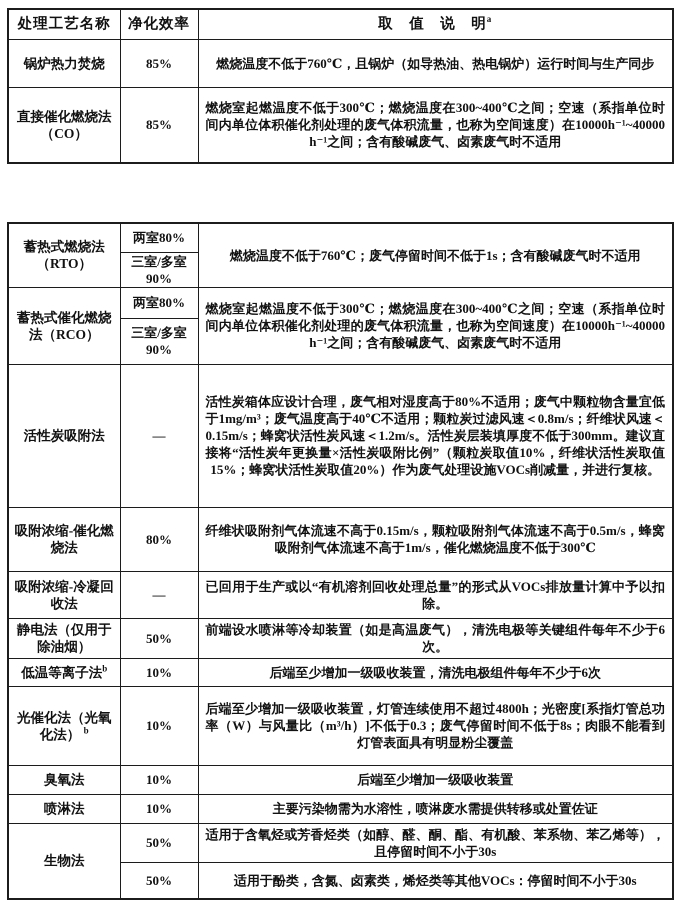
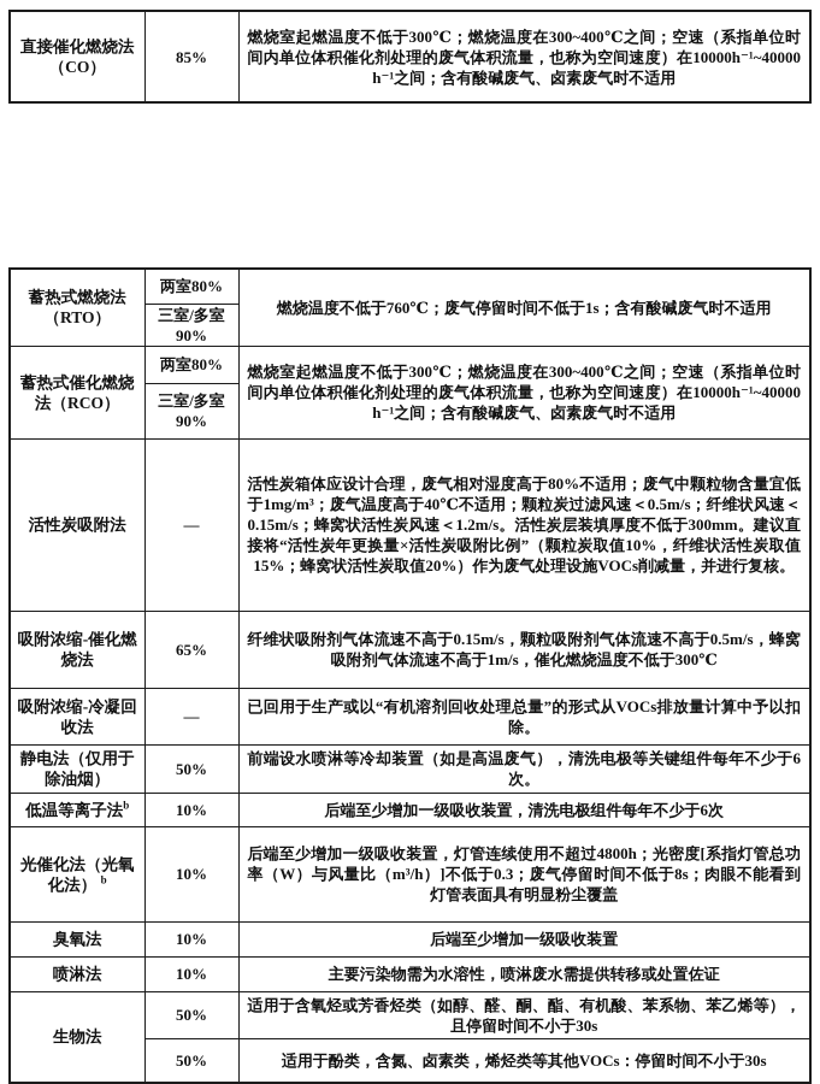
- 处理工艺名称	净化效率	取 值 说 明a
- 锅炉热力焚烧	85%	燃烧温度不低于760℃，且锅炉（如导热油、热电锅炉）运行时间与生产同步
  直接催化燃烧法（CO）	85%	燃烧室起燃温度不低于300℃；燃烧温度在300~400℃之间；空速（系指单位时间内单位体积催化剂处理的废气体积流量，也称为空间速度）在10000h⁻¹~40000 h⁻¹之间；含有酸碱废气、卤素废气时不适用
  蓄热式燃烧法（RTO）	两室80%	燃烧温度不低于760℃；废气停留时间不低于1s；含有酸碱废气时不适用
  三室/多室90%
  蓄热式催化燃烧法（RCO）	两室80%	燃烧室起燃温度不低于300℃；燃烧温度在300~400℃之间；空速（系指单位时间内单位体积催化剂处理的废气体积流量，也称为空间速度）在10000h⁻¹~40000 h⁻¹之间；含有酸碱废气、卤素废气时不适用
  三室/多室90%
- 活性炭吸附法	—	活性炭箱体应设计合理，废气相对湿度高于80%不适用；废气中颗粒物含量宜低于1mg/m³；废气温度高于40℃不适用；颗粒炭过滤风速＜0.8m/s；纤维状风速＜0.15m/s；蜂窝状活性炭风速＜1.2m/s。活性炭层装填厚度不低于300mm。建议直接将“活性炭年更换量×活性炭吸附比例”（颗粒炭取值10%，纤维状活性炭取值15%；蜂窝状活性炭取值20%）作为废气处理设施VOCs削减量，并进行复核。
+ 活性炭吸附法	—	活性炭箱体应设计合理，废气相对湿度高于80%不适用；废气中颗粒物含量宜低于1mg/m³；废气温度高于40℃不适用；颗粒炭过滤风速＜0.5m/s；纤维状风速＜0.15m/s；蜂窝状活性炭风速＜1.2m/s。活性炭层装填厚度不低于300mm。建议直接将“活性炭年更换量×活性炭吸附比例”（颗粒炭取值10%，纤维状活性炭取值15%；蜂窝状活性炭取值20%）作为废气处理设施VOCs削减量，并进行复核。
- 吸附浓缩-催化燃烧法	80%	纤维状吸附剂气体流速不高于0.15m/s，颗粒吸附剂气体流速不高于0.5m/s，蜂窝吸附剂气体流速不高于1m/s，催化燃烧温度不低于300℃
+ 吸附浓缩-催化燃烧法	65%	纤维状吸附剂气体流速不高于0.15m/s，颗粒吸附剂气体流速不高于0.5m/s，蜂窝吸附剂气体流速不高于1m/s，催化燃烧温度不低于300℃
  吸附浓缩-冷凝回收法	—	已回用于生产或以“有机溶剂回收处理总量”的形式从VOCs排放量计算中予以扣除。
  静电法（仅用于除油烟）	50%	前端设水喷淋等冷却装置（如是高温废气），清洗电极等关键组件每年不少于6次。
  低温等离子法b	10%	后端至少增加一级吸收装置，清洗电极组件每年不少于6次
  光催化法（光氧化法） b	10%	后端至少增加一级吸收装置，灯管连续使用不超过4800h；光密度[系指灯管总功率（W）与风量比（m³/h）]不低于0.3；废气停留时间不低于8s；肉眼不能看到灯管表面具有明显粉尘覆盖
  臭氧法	10%	后端至少增加一级吸收装置
  喷淋法	10%	主要污染物需为水溶性，喷淋废水需提供转移或处置佐证
  生物法	50%	适用于含氧烃或芳香烃类（如醇、醛、酮、酯、有机酸、苯系物、苯乙烯等），且停留时间不小于30s
  50%	适用于酚类，含氮、卤素类，烯烃类等其他VOCs：停留时间不小于30s
